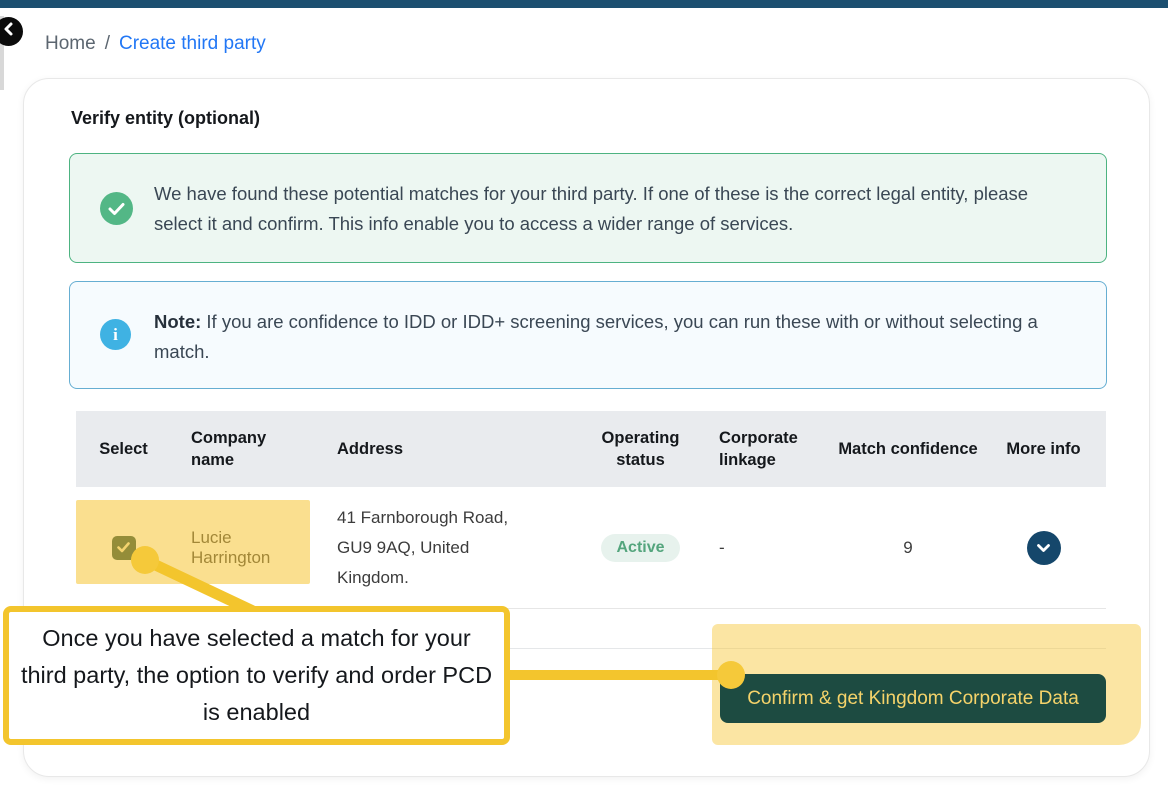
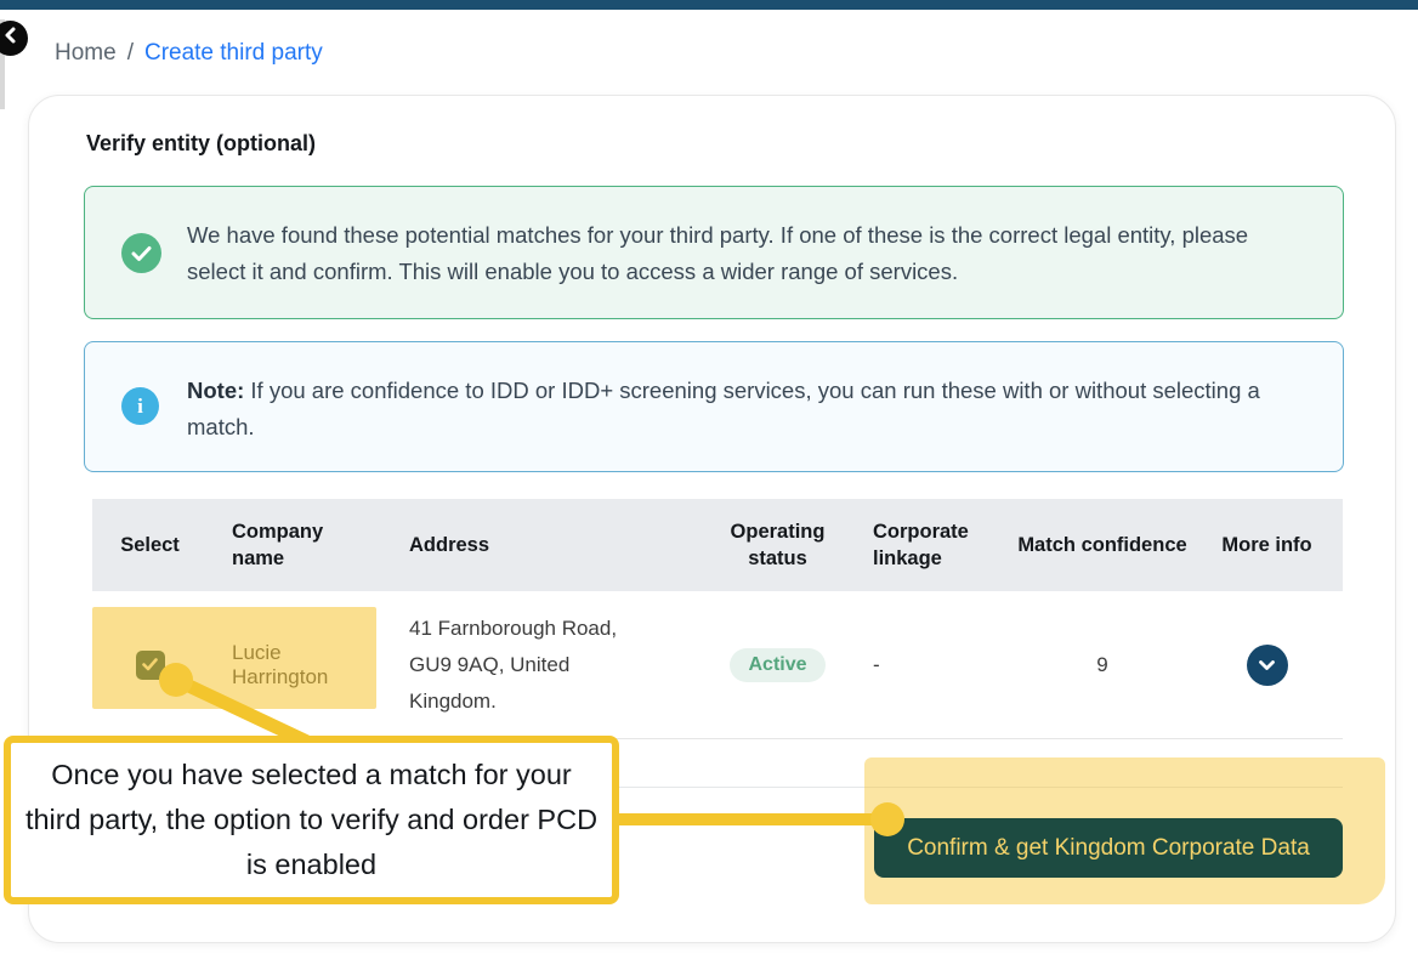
  Home / Create third party
  Verify entity (optional)
- We have found these potential matches for your third party. If one of these is the correct legal entity, please select it and confirm. This info enable you to access a wider range of services.
+ We have found these potential matches for your third party. If one of these is the correct legal entity, please select it and confirm. This will enable you to access a wider range of services.
  i
  Note: If you are confidence to IDD or IDD+ screening services, you can run these with or without selecting a match.
  Select
  Company name
  Address
  Operating status
  Corporate linkage
  Match confidence
  More info
  Lucie Harrington
  41 Farnborough Road, GU9 9AQ, United Kingdom.
  Active
  -
  9
  Confirm & get Kingdom Corporate Data
  Once you have selected a match for your third party, the option to verify and order PCD is enabled
